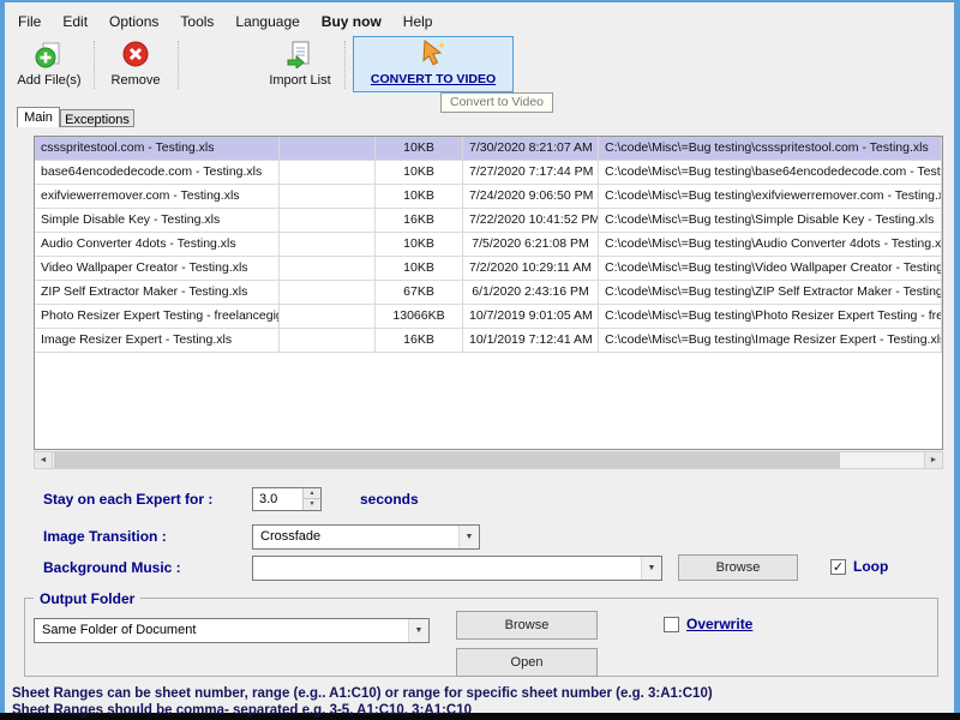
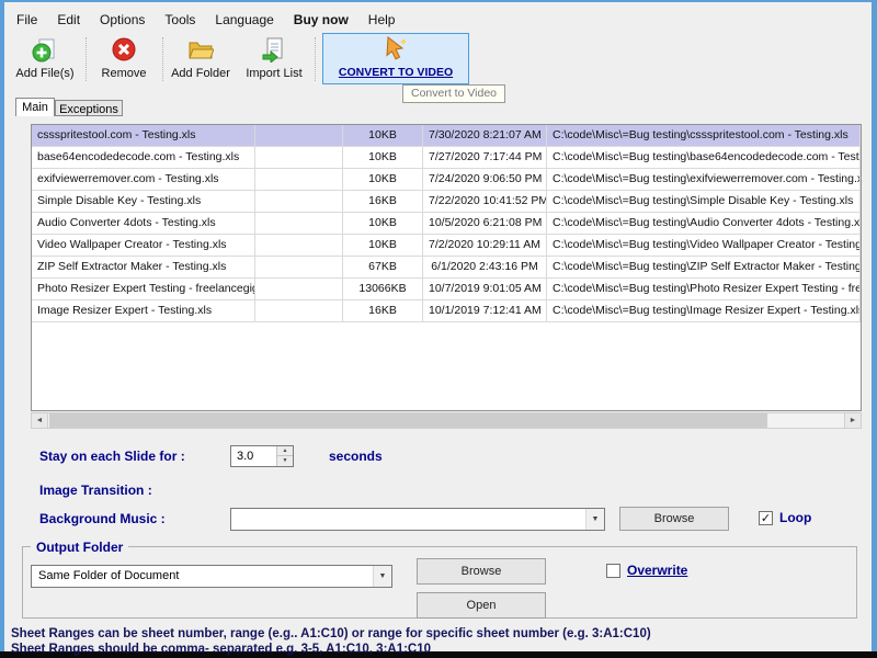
  File Edit Options Tools Language Buy now Help
  Add File(s)
  Remove
+ Add Folder
  Import List
  CONVERT TO VIDEO
  Convert to Video
  Main
  Exceptions
  cssspritestool.com - Testing.xls
  10KB
  7/30/2020 8:21:07 AM
  C:\code\Misc\=Bug testing\cssspritestool.com - Testing.xls
  base64encodedecode.com - Testing.xls
  10KB
  7/27/2020 7:17:44 PM
  C:\code\Misc\=Bug testing\base64encodedecode.com - Testi
  exifviewerremover.com - Testing.xls
  10KB
  7/24/2020 9:06:50 PM
  C:\code\Misc\=Bug testing\exifviewerremover.com - Testing.x
  Simple Disable Key - Testing.xls
  16KB
  7/22/2020 10:41:52 PM
  C:\code\Misc\=Bug testing\Simple Disable Key - Testing.xls
  Audio Converter 4dots - Testing.xls
  10KB
- 7/5/2020 6:21:08 PM
+ 10/5/2020 6:21:08 PM
  C:\code\Misc\=Bug testing\Audio Converter 4dots - Testing.x
  Video Wallpaper Creator - Testing.xls
  10KB
  7/2/2020 10:29:11 AM
  C:\code\Misc\=Bug testing\Video Wallpaper Creator - Testing
  ZIP Self Extractor Maker - Testing.xls
  67KB
  6/1/2020 2:43:16 PM
  C:\code\Misc\=Bug testing\ZIP Self Extractor Maker - Testing
  Photo Resizer Expert Testing - freelancegig
  13066KB
  10/7/2019 9:01:05 AM
  C:\code\Misc\=Bug testing\Photo Resizer Expert Testing - fre
  Image Resizer Expert - Testing.xls
  16KB
  10/1/2019 7:12:41 AM
  C:\code\Misc\=Bug testing\Image Resizer Expert - Testing.xl
- Stay on each Expert for :
+ Stay on each Slide for :
  3.0
  seconds
  Image Transition :
- Crossfade
  Background Music :
  Browse
  ✓
  Loop
  Output Folder
  Same Folder of Document
  Browse
  Open
  Overwrite
  Sheet Ranges can be sheet number, range (e.g.. A1:C10) or range for specific sheet number (e.g. 3:A1:C10)
  Sheet Ranges should be comma- separated e.g. 3-5, A1:C10, 3:A1:C10
